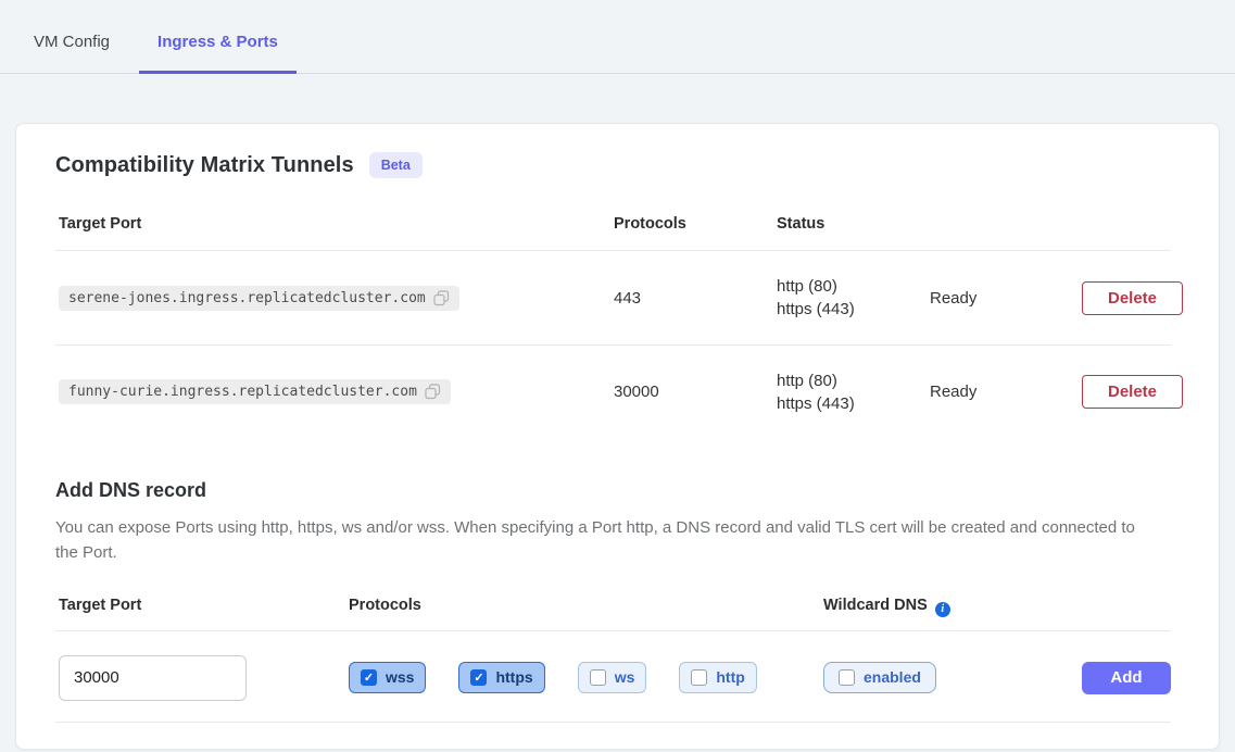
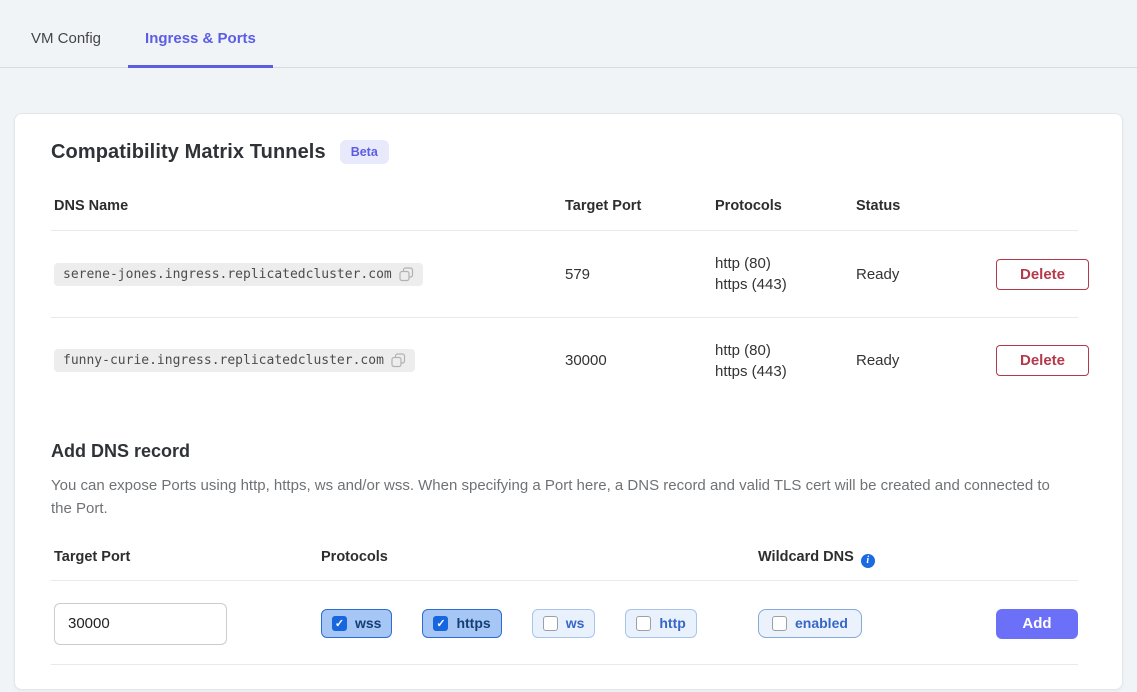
  VM Config
  Ingress & Ports
  Compatibility Matrix Tunnels
  Beta
+ DNS Name
  Target Port
  Protocols
  Status
  serene-jones.ingress.replicatedcluster.com
- 443
+ 579
  http (80)
  https (443)
  Ready
  Delete
  funny-curie.ingress.replicatedcluster.com
  30000
  http (80)
  https (443)
  Ready
  Delete
  Add DNS record
- You can expose Ports using http, https, ws and/or wss. When specifying a Port http, a DNS record and valid TLS cert will be created and connected to the Port.
+ You can expose Ports using http, https, ws and/or wss. When specifying a Port here, a DNS record and valid TLS cert will be created and connected to the Port.
  Target Port
  Protocols
  Wildcard DNS
  30000
  wss
  https
  ws
  http
  enabled
  Add
